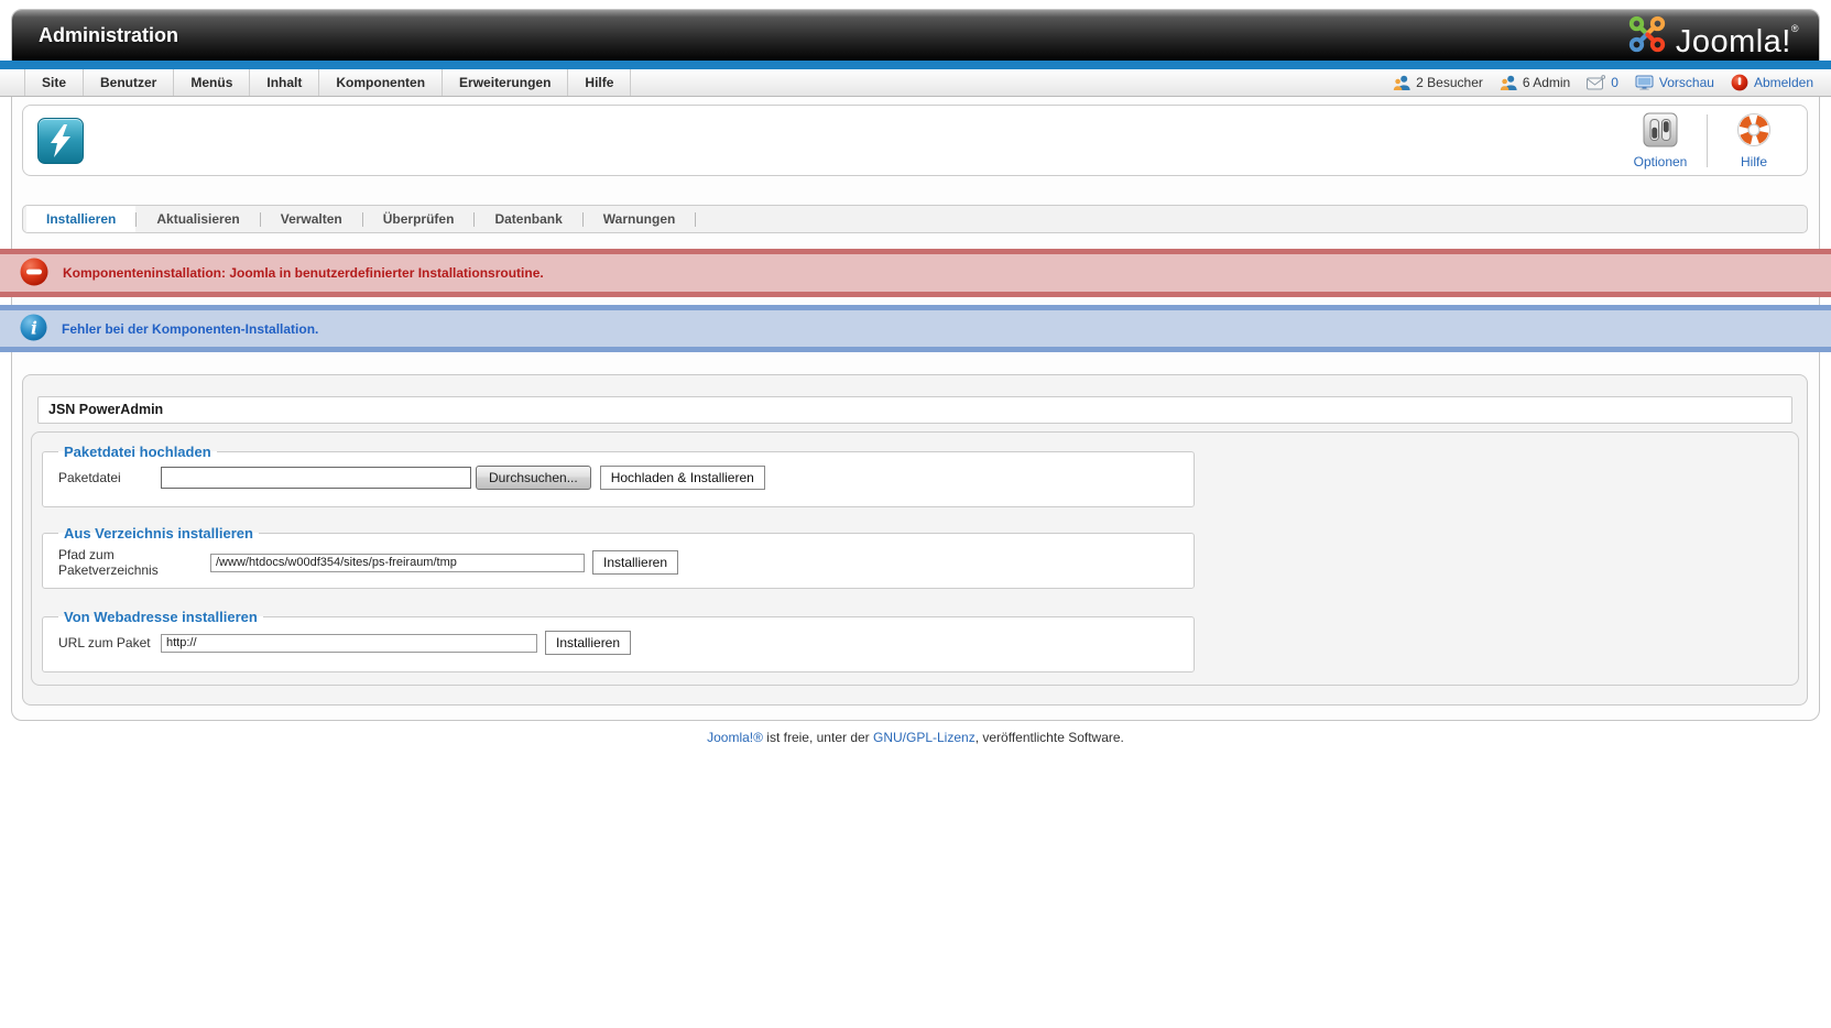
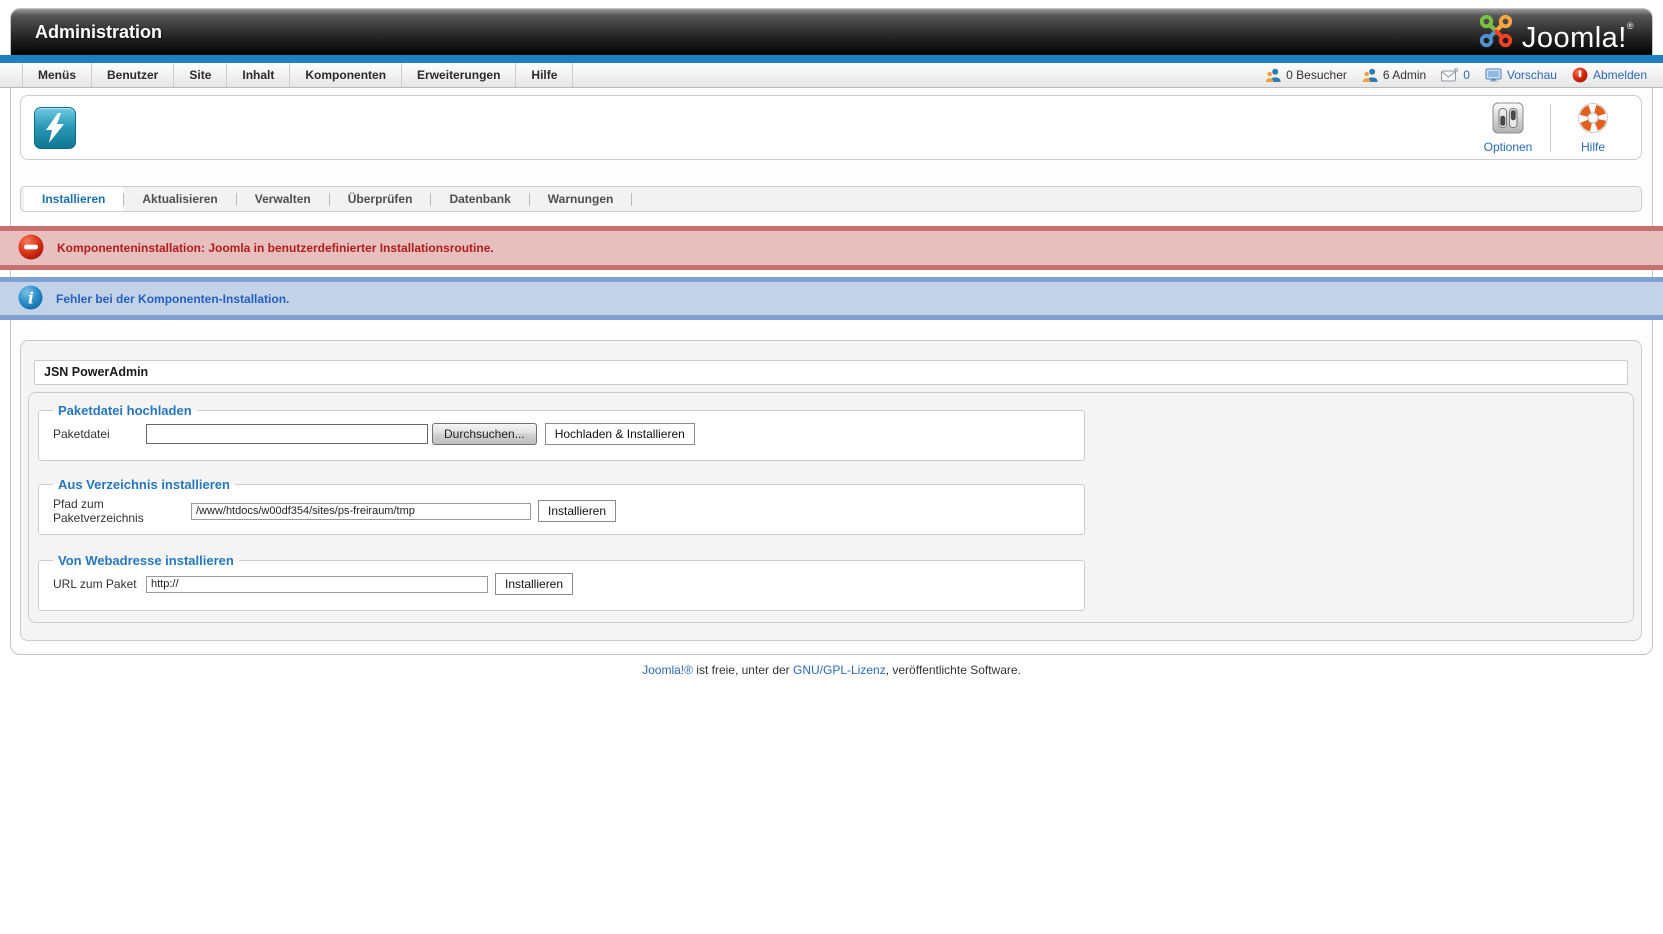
  Administration
  Joomla!®
- Site
+ Menüs
  Benutzer
- Menüs
+ Site
  Inhalt
  Komponenten
  Erweiterungen
  Hilfe
- 2 Besucher
+ 0 Besucher
  6 Admin
  0
  Vorschau
  Abmelden
  Optionen
  Hilfe
  Installieren
  Aktualisieren
  Verwalten
  Überprüfen
  Datenbank
  Warnungen
  Komponenteninstallation: Joomla in benutzerdefinierter Installationsroutine.
  i
  Fehler bei der Komponenten-Installation.
  JSN PowerAdmin
  Paketdatei hochladen
  Paketdatei
  Durchsuchen...
  Hochladen & Installieren
  Aus Verzeichnis installieren
  Pfad zum Paketverzeichnis
  /www/htdocs/w00df354/sites/ps-freiraum/tmp
  Installieren
  Von Webadresse installieren
  URL zum Paket
  http://
  Installieren
  Joomla!® ist freie, unter der GNU/GPL-Lizenz, veröffentlichte Software.
